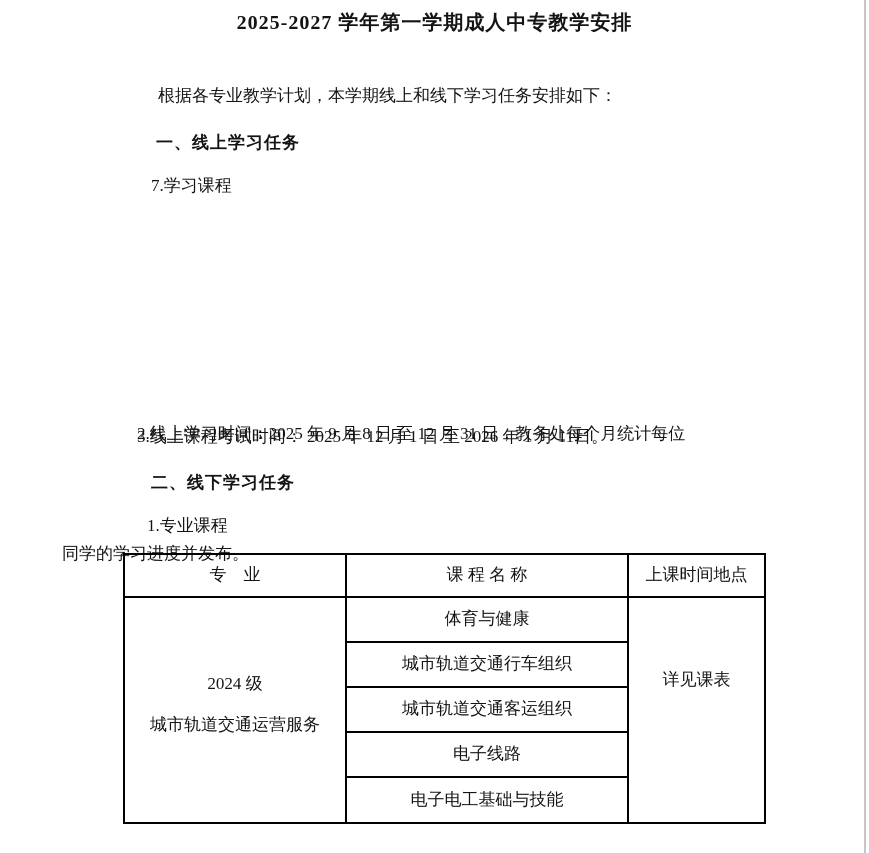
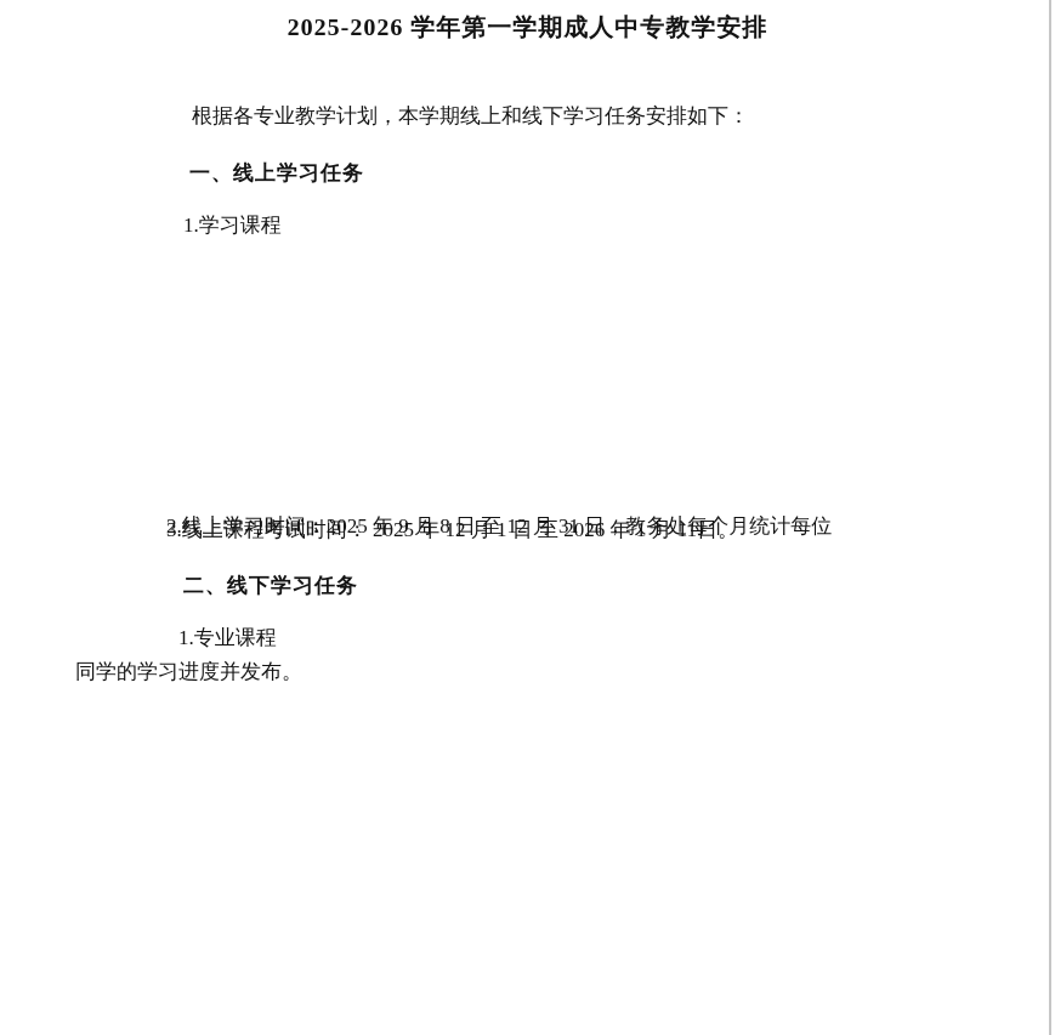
- 2025-2027 学年第一学期成人中专教学安排
+ 2025-2026 学年第一学期成人中专教学安排
  根据各专业教学计划，本学期线上和线下学习任务安排如下：
  一、线上学习任务
- 7.学习课程
+ 1.学习课程
  2.线上学习时间：2025 年 9 月 8 日 至 12 月 31 日，教务处每个月统计每位
  同学的学习进度并发布。
  3.线上课程考试时间： 2025 年 12 月 1 日 至 2026 年 1 月 11日。
  二、线下学习任务
  1.专业课程
- 专 业	课 程 名 称	上课时间地点
- 2024 级 城市轨道交通运营服务	体育与健康	详见课表
- 城市轨道交通行车组织
- 城市轨道交通客运组织
- 电子线路
- 电子电工基础与技能
